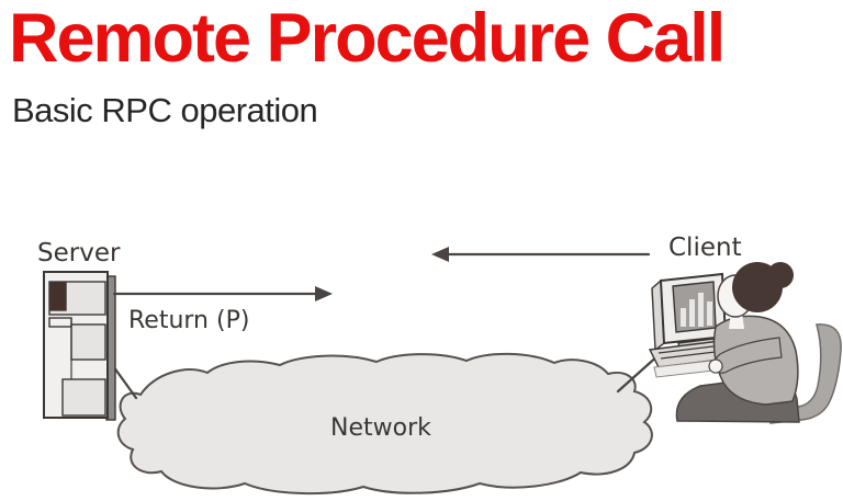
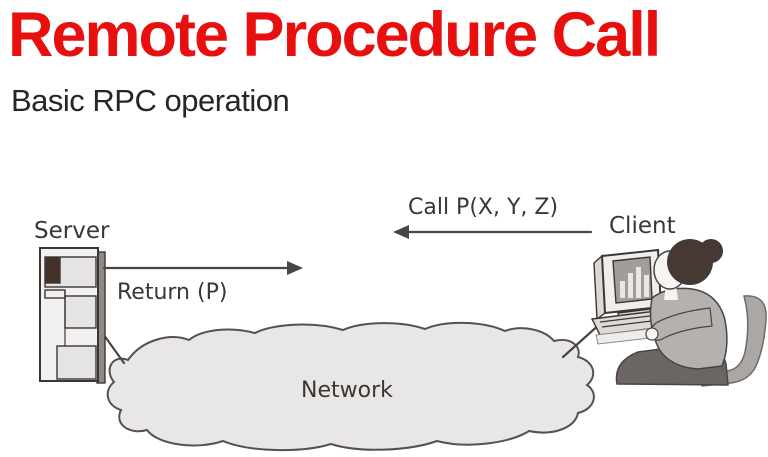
  Remote Procedure Call
  Basic RPC operation
  Server
  Return (P)
+ Call P(X, Y, Z)
  Client
  Network
